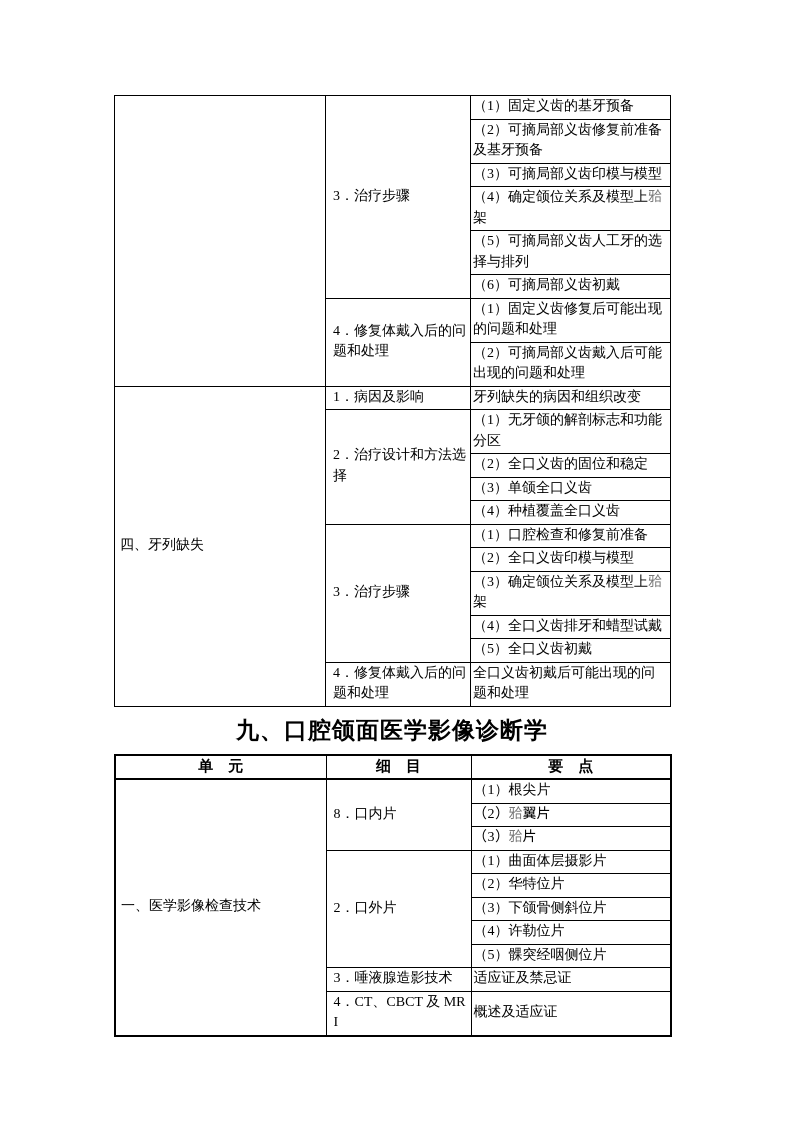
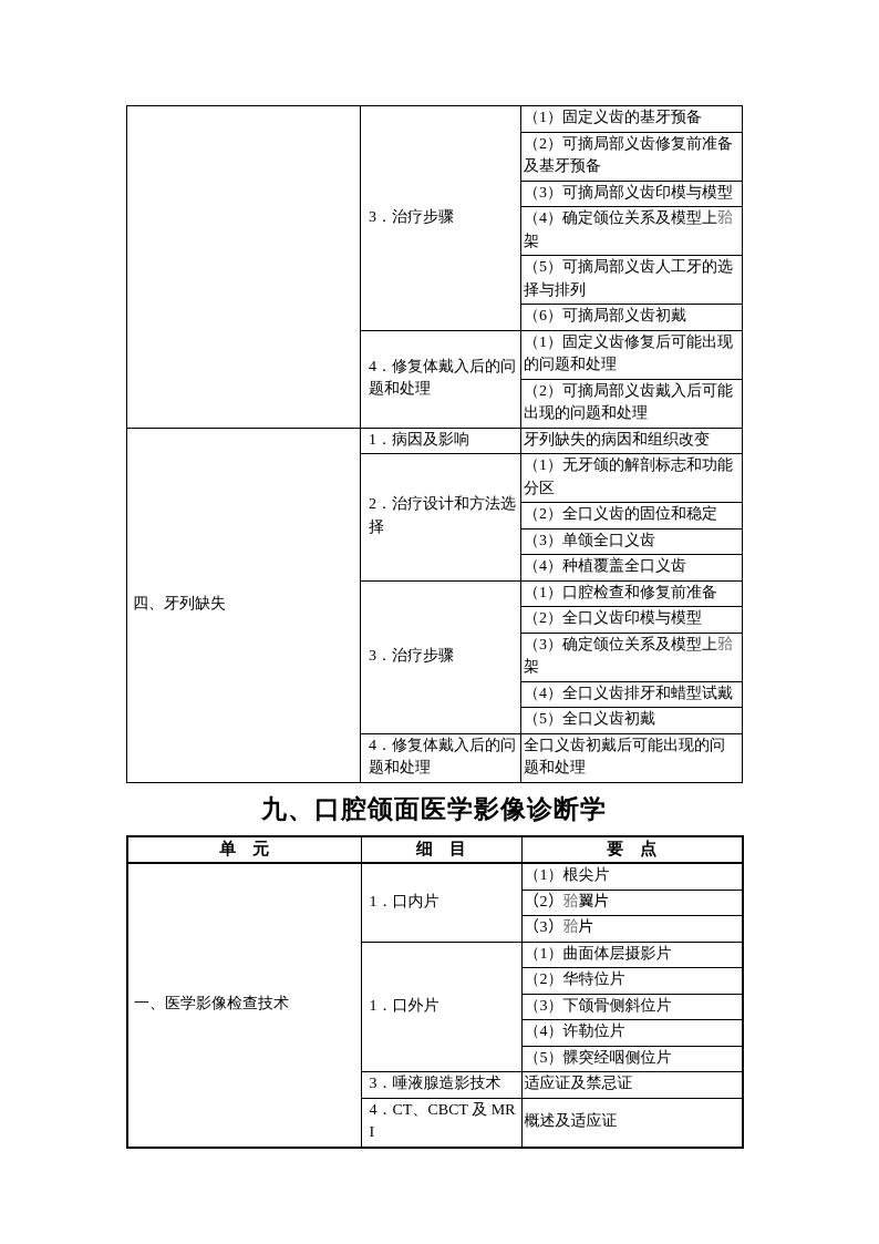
  	3．治疗步骤	（1）固定义齿的基牙预备
  （2）可摘局部义齿修复前准备及基牙预备
  （3）可摘局部义齿印模与模型
  （4）确定颌位关系及模型上𬌗架
  （5）可摘局部义齿人工牙的选择与排列
  （6）可摘局部义齿初戴
  4．修复体戴入后的问题和处理	（1）固定义齿修复后可能出现的问题和处理
  （2）可摘局部义齿戴入后可能出现的问题和处理
  四、牙列缺失	1．病因及影响	牙列缺失的病因和组织改变
  2．治疗设计和方法选择	（1）无牙颌的解剖标志和功能分区
  （2）全口义齿的固位和稳定
  （3）单颌全口义齿
  （4）种植覆盖全口义齿
  3．治疗步骤	（1）口腔检查和修复前准备
  （2）全口义齿印模与模型
  （3）确定颌位关系及模型上𬌗架
  （4）全口义齿排牙和蜡型试戴
  （5）全口义齿初戴
  4．修复体戴入后的问题和处理	全口义齿初戴后可能出现的问题和处理
  九、口腔颌面医学影像诊断学
  单 元	细 目	要 点
- 一、医学影像检查技术	8．口内片	（1）根尖片
+ 一、医学影像检查技术	1．口内片	（1）根尖片
  （2）𬌗翼片
  （3）𬌗片
- 2．口外片	（1）曲面体层摄影片
+ 1．口外片	（1）曲面体层摄影片
  （2）华特位片
  （3）下颌骨侧斜位片
  （4）许勒位片
  （5）髁突经咽侧位片
  3．唾液腺造影技术	适应证及禁忌证
  4．CT、CBCT 及 MRI	概述及适应证
